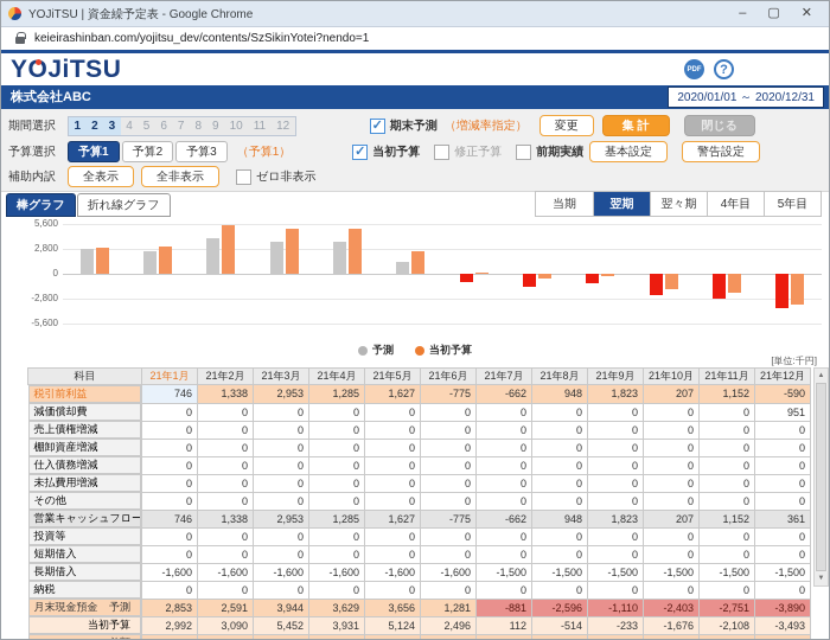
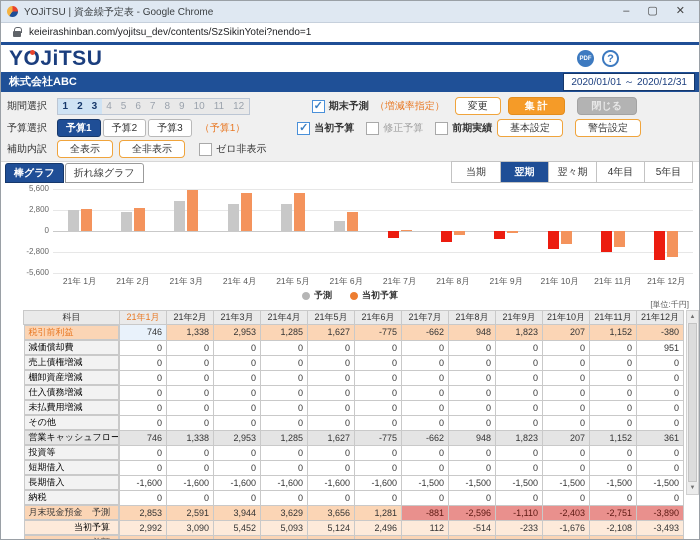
  YOJiTSU | 資金繰予定表 - Google Chrome
  –
  ▢
  ✕
  keieirashinban.com/yojitsu_dev/contents/SzSikinYotei?nendo=1
  YOJiTSU
  ?
  株式会社ABC
  2020/01/01 ～ 2020/12/31
  期間選択
  1
  2
  3
  4
  5
  6
  7
  8
  9
  10
  11
  12
  ✓
  期末予測
  （増減率指定）
  変更
  集 計
  閉じる
  予算選択
  予算1 予算2 予算3
  （予算1）
  ✓
  当初予算
  修正予算
  前期実績
  基本設定
  警告設定
  補助内訳
  全表示
  全非表示
  ゼロ非表示
  棒グラフ
  折れ線グラフ
  当期
  翌期
  翌々期
  4年目
  5年目
  5,600
  2,800
  0
  -2,800
  -5,600
+ 21年 1月
+ 21年 2月
+ 21年 3月
+ 21年 4月
+ 21年 5月
+ 21年 6月
+ 21年 7月
+ 21年 8月
+ 21年 9月
+ 21年 10月
+ 21年 11月
+ 21年 12月
  予測
  当初予算
  [単位:千円]
  科目	21年1月	21年2月	21年3月	21年4月	21年5月	21年6月	21年7月	21年8月	21年9月	21年10月	21年11月	21年12月
- 税引前利益		746	1,338	2,953	1,285	1,627	-775	-662	948	1,823	207	1,152	-590
+ 税引前利益		746	1,338	2,953	1,285	1,627	-775	-662	948	1,823	207	1,152	-380
  減価償却費		0	0	0	0	0	0	0	0	0	0	0	951
  売上債権増減		0	0	0	0	0	0	0	0	0	0	0	0
  棚卸資産増減		0	0	0	0	0	0	0	0	0	0	0	0
  仕入債務増減		0	0	0	0	0	0	0	0	0	0	0	0
  未払費用増減		0	0	0	0	0	0	0	0	0	0	0	0
  その他		0	0	0	0	0	0	0	0	0	0	0	0
  営業キャッシュフロー		746	1,338	2,953	1,285	1,627	-775	-662	948	1,823	207	1,152	361
  投資等		0	0	0	0	0	0	0	0	0	0	0	0
  短期借入		0	0	0	0	0	0	0	0	0	0	0	0
  長期借入		-1,600	-1,600	-1,600	-1,600	-1,600	-1,600	-1,500	-1,500	-1,500	-1,500	-1,500	-1,500
  納税		0	0	0	0	0	0	0	0	0	0	0	0
  月末現金預金 予測		2,853	2,591	3,944	3,629	3,656	1,281	-881	-2,596	-1,110	-2,403	-2,751	-3,890
- 当初予算		2,992	3,090	5,452	3,931	5,124	2,496	112	-514	-233	-1,676	-2,108	-3,493
+ 当初予算		2,992	3,090	5,452	5,093	5,124	2,496	112	-514	-233	-1,676	-2,108	-3,493
